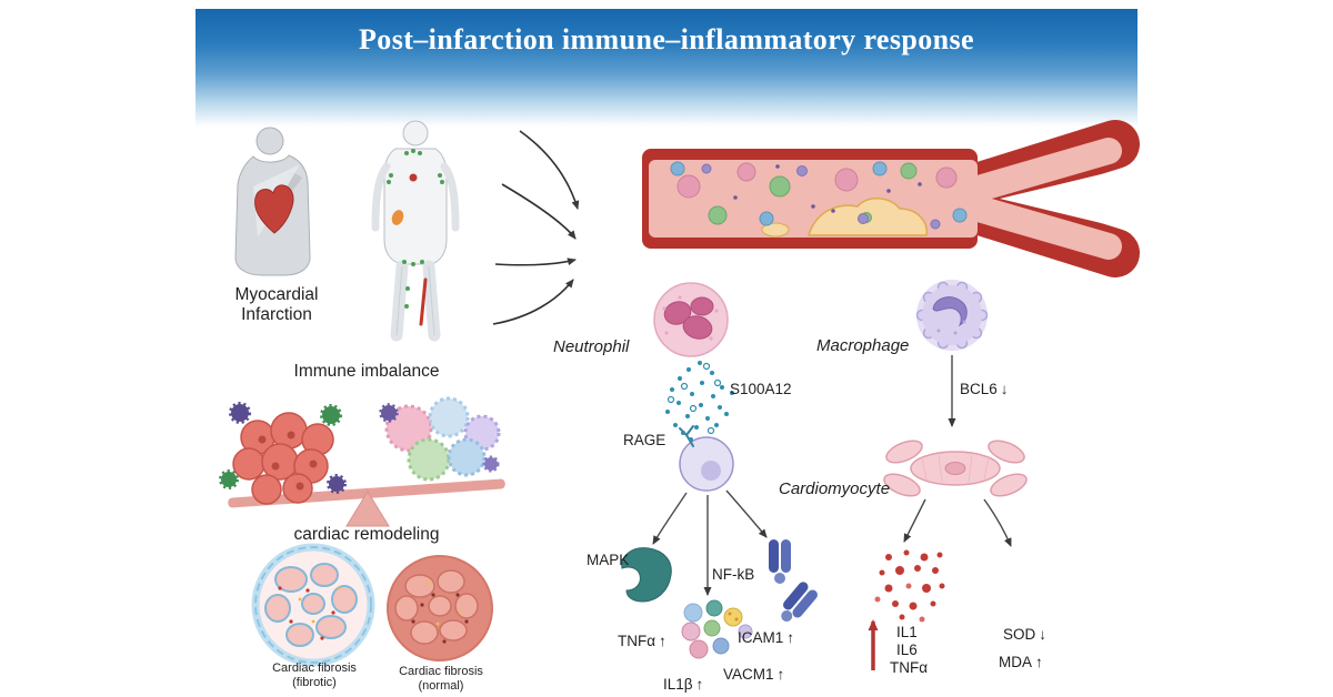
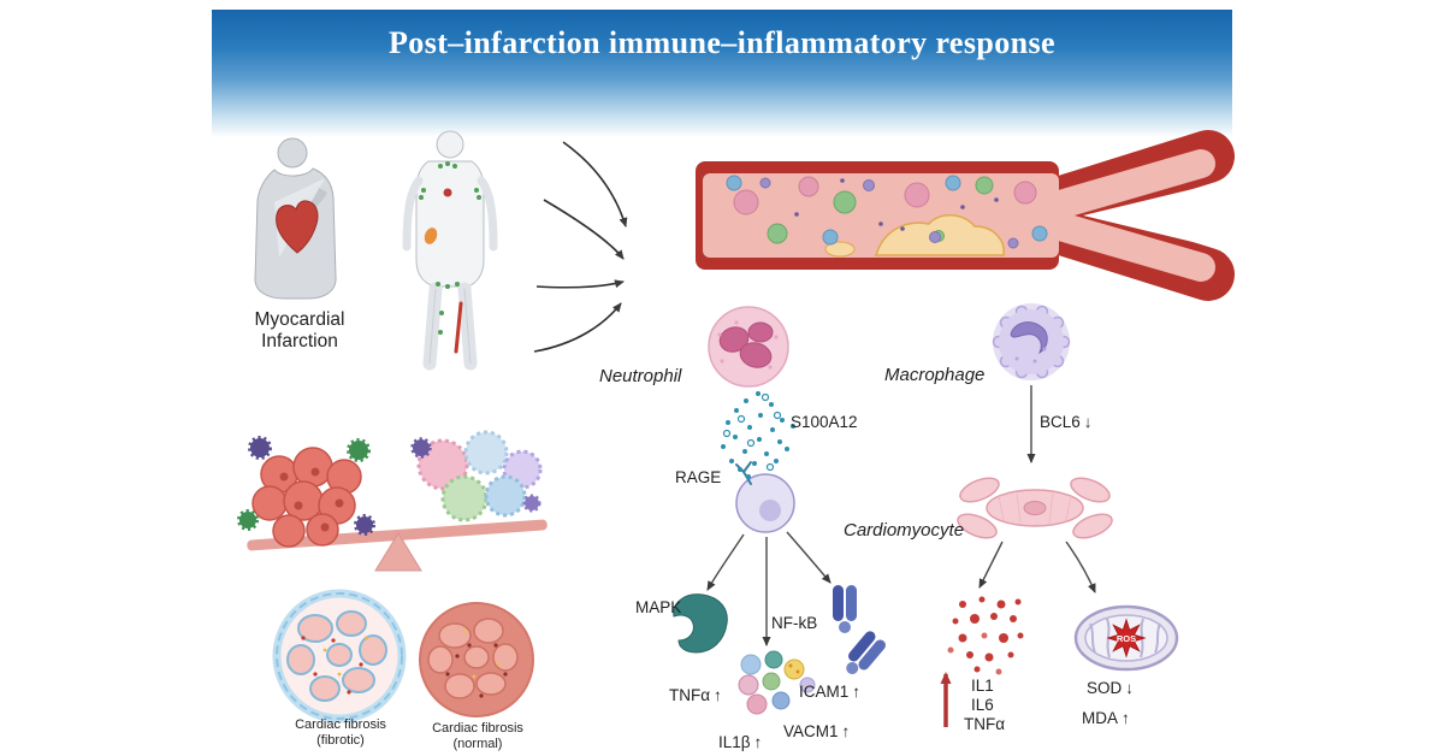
  Post–infarction immune–inflammatory response
+ ROS
  Myocardial Infarction
- Immune imbalance
- cardiac remodeling
  Cardiac fibrosis (fibrotic)
  Cardiac fibrosis (normal)
  Neutrophil
  S100A12
  RAGE
  MAPK
  NF-kB
  TNFα ↑
  ICAM1 ↑
  IL1β ↑
  VACM1 ↑
  Macrophage
  BCL6 ↓
  Cardiomyocyte
  IL1
  IL6
  TNFα
  SOD ↓
  MDA ↑
